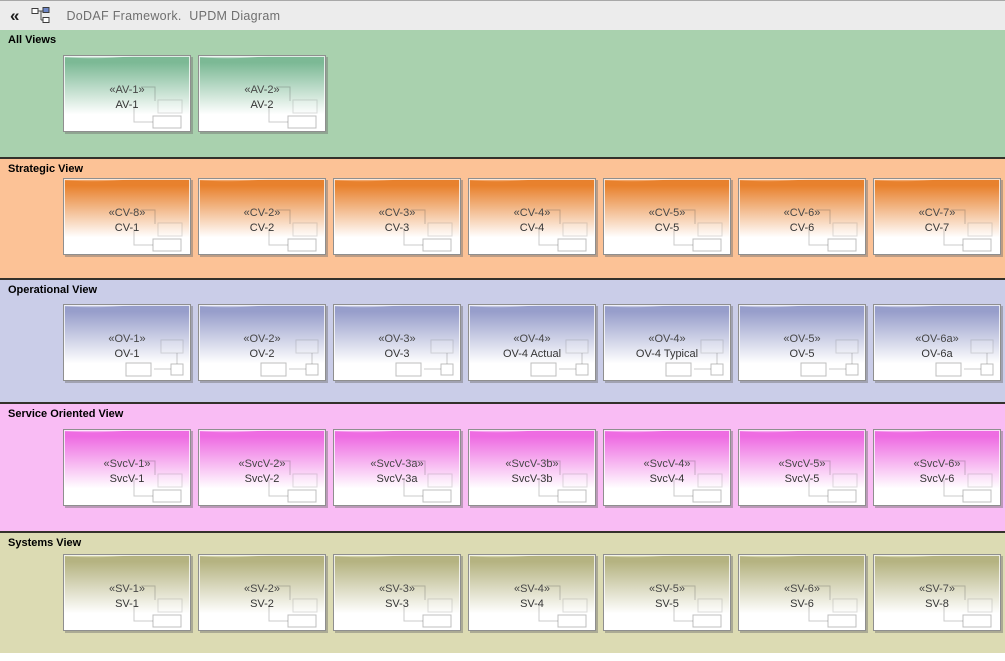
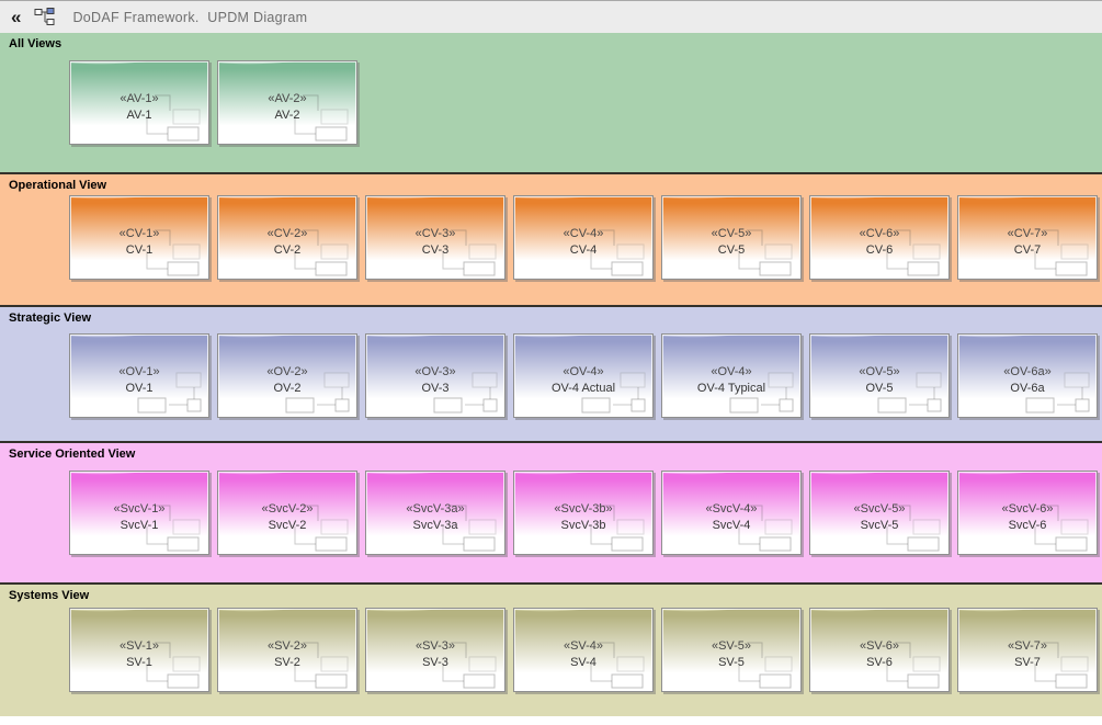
  «
  DoDAF Framework. UPDM Diagram
  All Views
  «AV-1»
  AV-1
  «AV-2»
  AV-2
- Strategic View
+ Operational View
- «CV-8»
+ «CV-1»
  CV-1
  «CV-2»
  CV-2
  «CV-3»
  CV-3
  «CV-4»
  CV-4
  «CV-5»
  CV-5
  «CV-6»
  CV-6
  «CV-7»
  CV-7
- Operational View
+ Strategic View
  «OV-1»
  OV-1
  «OV-2»
  OV-2
  «OV-3»
  OV-3
  «OV-4»
  OV-4 Actual
  «OV-4»
  OV-4 Typical
  «OV-5»
  OV-5
  «OV-6a»
  OV-6a
  Service Oriented View
  «SvcV-1»
  SvcV-1
  «SvcV-2»
  SvcV-2
  «SvcV-3a»
  SvcV-3a
  «SvcV-3b»
  SvcV-3b
  «SvcV-4»
  SvcV-4
  «SvcV-5»
  SvcV-5
  «SvcV-6»
  SvcV-6
  Systems View
  «SV-1»
  SV-1
  «SV-2»
  SV-2
  «SV-3»
  SV-3
  «SV-4»
  SV-4
  «SV-5»
  SV-5
  «SV-6»
  SV-6
  «SV-7»
- SV-8
+ SV-7
